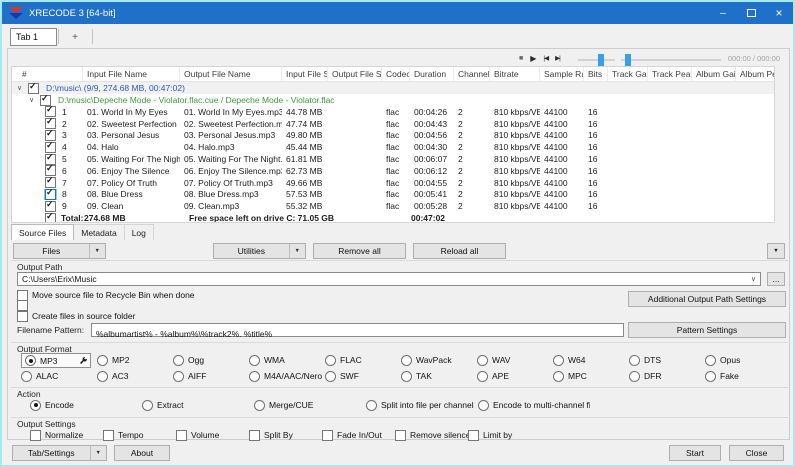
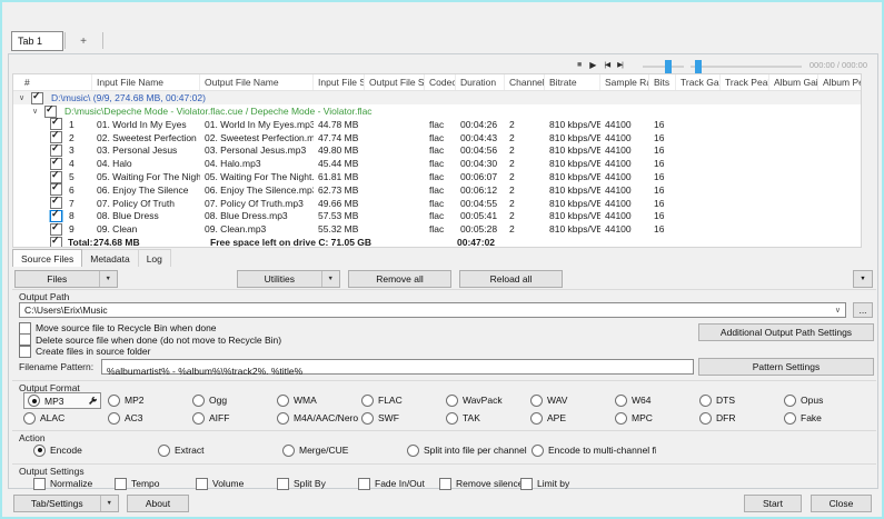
- XRECODE 3 [64-bit]
- –
- ×
  Tab 1
  +
  ▶
  000:00 / 000:00
  #
  Input File Name
  Output File Name
  Input File S
  Output File S
  Codec
  Duration
  Channel
  Bitrate
  Sample Ra
  Bits
  Track Gai
  Track Pea
  Album Gai
  ✓
  D:\music\ (9/9, 274.68 MB, 00:47:02)
  ✓
  D:\music\Depeche Mode - Violator.flac.cue / Depeche Mode - Violator.flac
  ✓
  1
  01. World In My Eyes
  01. World In My Eyes.mp3
  44.78 MB
  flac
  00:04:26
  2
  810 kbps/VB
  44100
  16
  ✓
  2
  02. Sweetest Perfection
  02. Sweetest Perfection.m
  47.74 MB
  flac
  00:04:43
  2
  810 kbps/VB
  44100
  16
  ✓
  3
  03. Personal Jesus
  03. Personal Jesus.mp3
  49.80 MB
  flac
  00:04:56
  2
  810 kbps/VB
  44100
  16
  ✓
  4
  04. Halo
  04. Halo.mp3
  45.44 MB
  flac
  00:04:30
  2
  810 kbps/VB
  44100
  16
  ✓
  5
  05. Waiting For The Nigh
  05. Waiting For The Night.
  61.81 MB
  flac
  00:06:07
  2
  810 kbps/VB
  44100
  16
  ✓
  6
  06. Enjoy The Silence
  06. Enjoy The Silence.mp
  62.73 MB
  flac
  00:06:12
  2
  810 kbps/VB
  44100
  16
  ✓
  7
  07. Policy Of Truth
  07. Policy Of Truth.mp3
  49.66 MB
  flac
  00:04:55
  2
  810 kbps/VB
  44100
  16
  ✓
  8
  08. Blue Dress
  08. Blue Dress.mp3
  57.53 MB
  flac
  00:05:41
  2
  810 kbps/VB
  44100
  16
  ✓
  9
  09. Clean
  09. Clean.mp3
  55.32 MB
  flac
  00:05:28
  2
  810 kbps/VB
  44100
  16
  ✓
  Total:
  274.68 MB
  Free space left on drive C: 71.05 GB
  00:47:02
  Source Files
  Metadata
  Log
  Files
  Utilities
  Remove all
  Reload all
  Output Path
  C:\Users\Erix\Music
  ...
  Move source file to Recycle Bin when done
+ Delete source file when done (do not move to Recycle Bin)
  Create files in source folder
  Additional Output Path Settings
  Filename Pattern:
  %albumartist% - %album%\%track2%. %title%
  Pattern Settings
  Output Format
  MP3
  MP2
  Ogg
  WMA
  FLAC
  WavPack
  WAV
  W64
  DTS
  Opus
  ALAC
  AC3
  AIFF
  M4A/AAC/Nero
  SWF
  TAK
  APE
  MPC
  DFR
  Fake
  Action
  Encode
  Extract
  Merge/CUE
  Split into file per channel
  Encode to multi-channel fi
  Output Settings
  Normalize
  Tempo
  Volume
  Split By
  Fade In/Out
  Remove silenc
  Limit by
  Tab/Settings
  About
  Start
  Close
